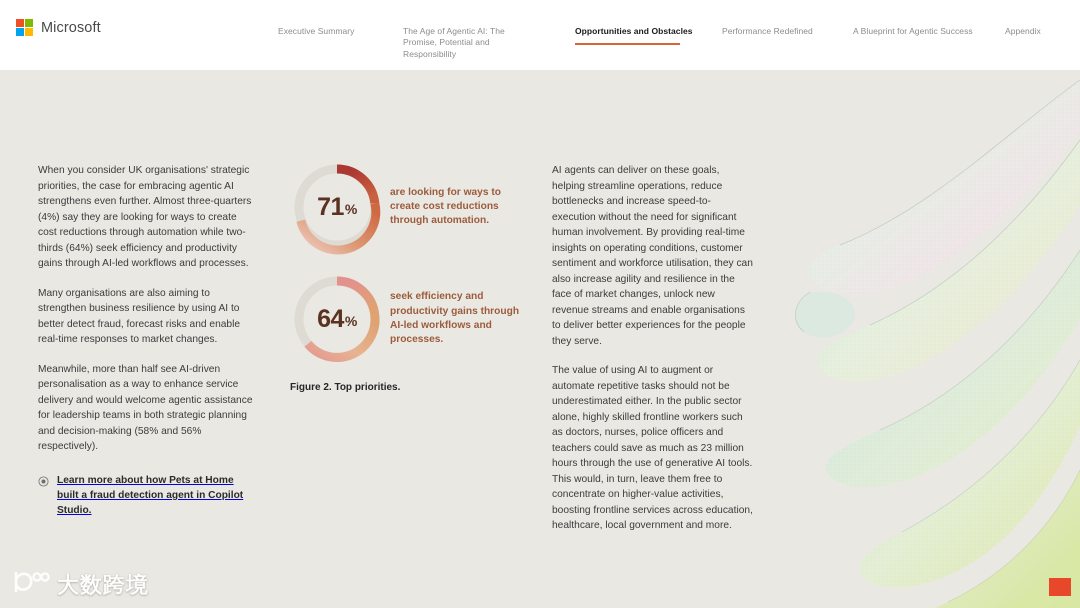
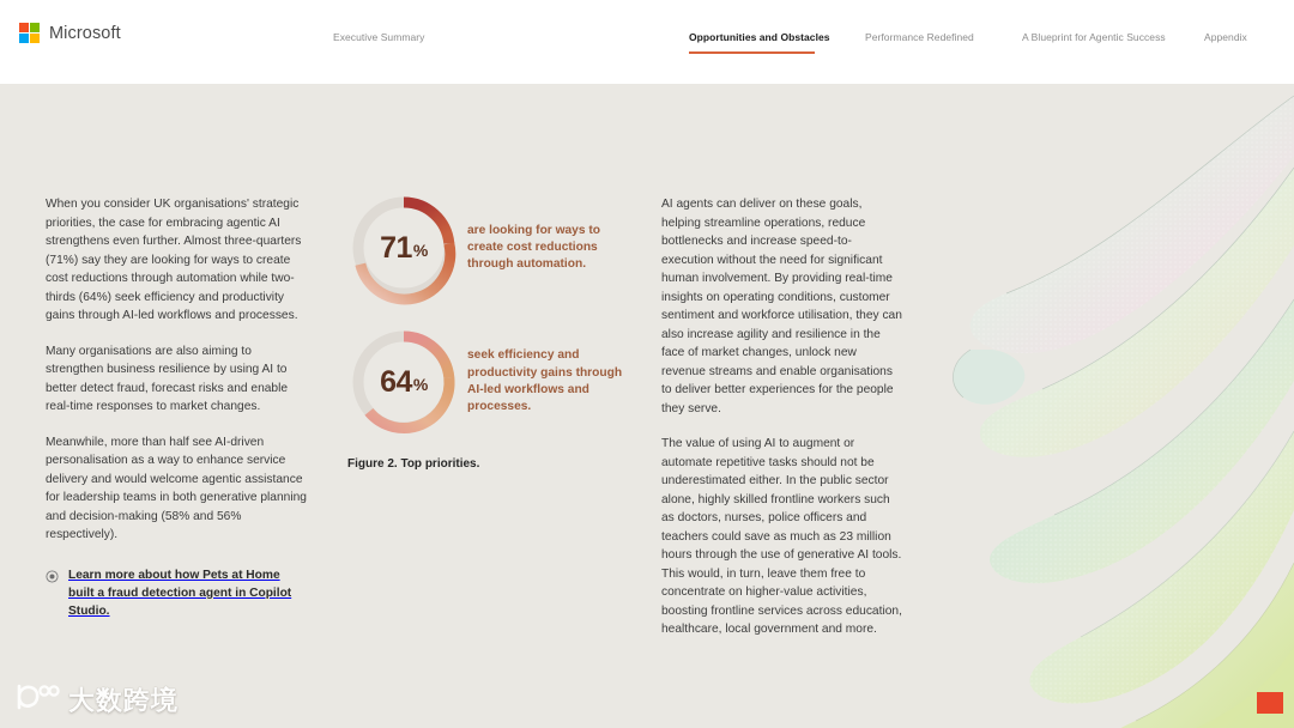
  Microsoft
  Executive Summary
- The Age of Agentic AI: The Promise, Potential and Responsibility
  Opportunities and Obstacles
  Performance Redefined
  A Blueprint for Agentic Success
  Appendix
- When you consider UK organisations' strategic priorities, the case for embracing agentic AI strengthens even further. Almost three-quarters (4%) say they are looking for ways to create cost reductions through automation while two-thirds (64%) seek efficiency and productivity gains through AI-led workflows and processes.
+ When you consider UK organisations' strategic priorities, the case for embracing agentic AI strengthens even further. Almost three-quarters (71%) say they are looking for ways to create cost reductions through automation while two-thirds (64%) seek efficiency and productivity gains through AI-led workflows and processes.
  Many organisations are also aiming to strengthen business resilience by using AI to better detect fraud, forecast risks and enable real-time responses to market changes.
- Meanwhile, more than half see AI-driven personalisation as a way to enhance service delivery and would welcome agentic assistance for leadership teams in both strategic planning and decision-making (58% and 56% respectively).
+ Meanwhile, more than half see AI-driven personalisation as a way to enhance service delivery and would welcome agentic assistance for leadership teams in both generative planning and decision-making (58% and 56% respectively).
  Learn more about how Pets at Home built a fraud detection agent in Copilot Studio.
  71
  %
  are looking for ways to create cost reductions through automation.
  64
  %
  seek efficiency and productivity gains through AI-led workflows and processes.
  Figure 2. Top priorities.
  AI agents can deliver on these goals, helping streamline operations, reduce bottlenecks and increase speed-to-execution without the need for significant human involvement. By providing real-time insights on operating conditions, customer sentiment and workforce utilisation, they can also increase agility and resilience in the face of market changes, unlock new revenue streams and enable organisations to deliver better experiences for the people they serve.
  The value of using AI to augment or automate repetitive tasks should not be underestimated either. In the public sector alone, highly skilled frontline workers such as doctors, nurses, police officers and teachers could save as much as 23 million hours through the use of generative AI tools. This would, in turn, leave them free to concentrate on higher-value activities, boosting frontline services across education, healthcare, local government and more.
  大数跨境
